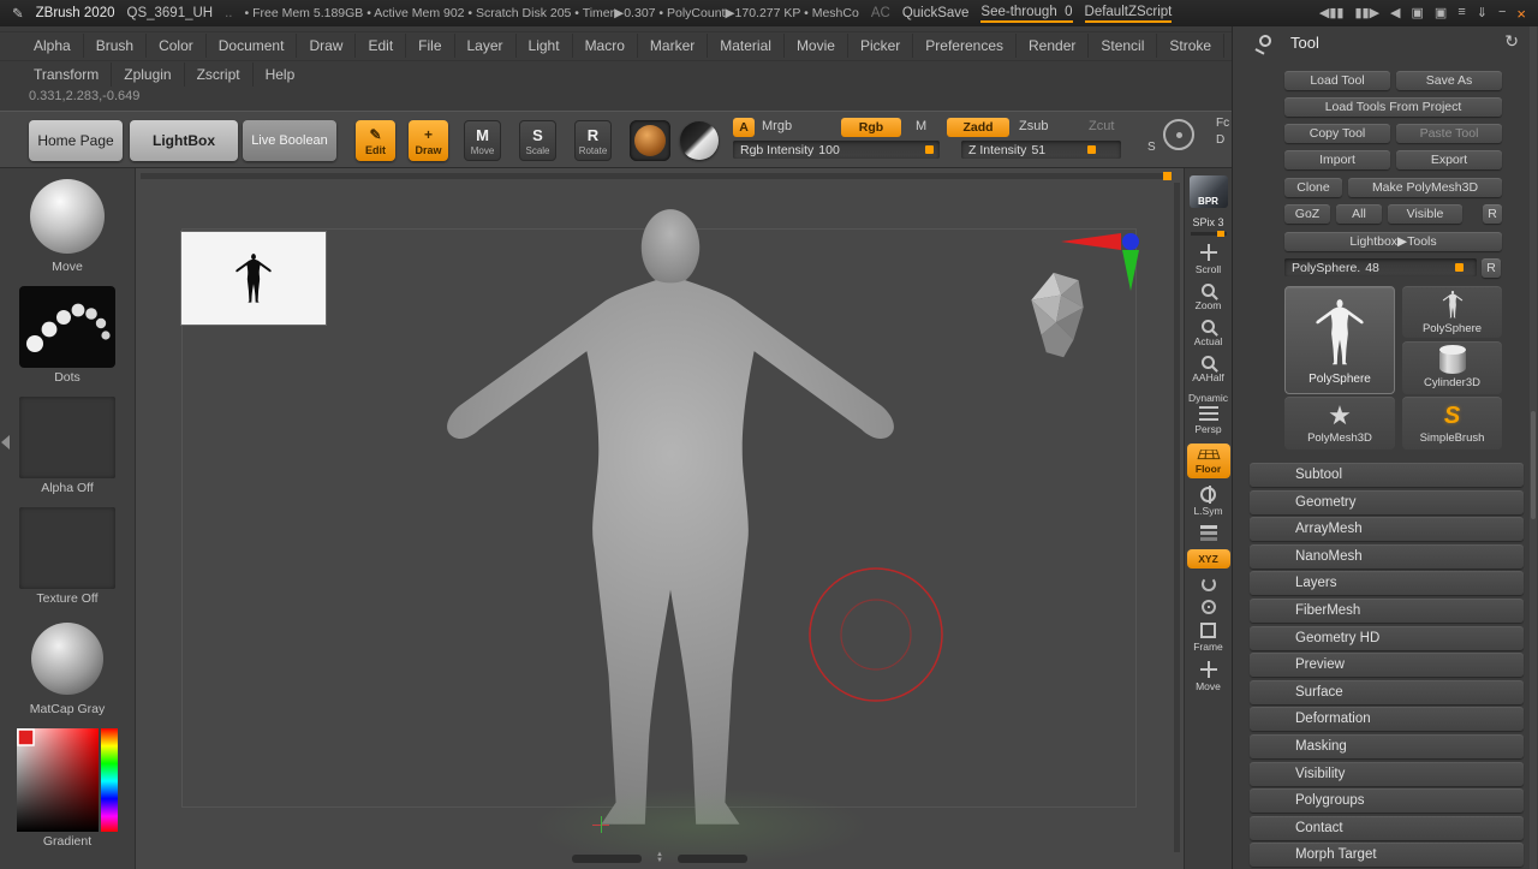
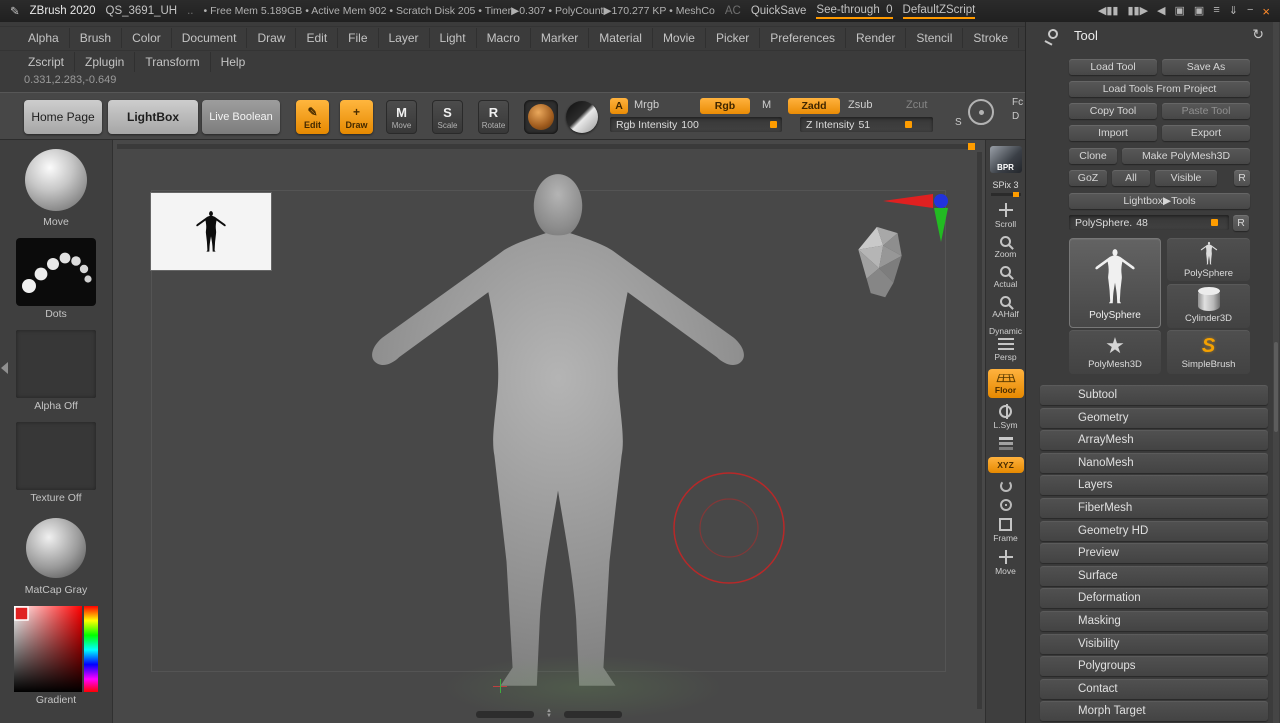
  ✎
  ZBrush 2020
  QS_3691_UH
  ..
  • Free Mem 5.189GB • Active Mem 902 • Scratch Disk 205 • Timer▶0.307 • PolyCount▶170.277 KP • MeshCo
  AC
  QuickSave
  See-through 0
  DefaultZScript
  ◀▮▮
  ▮▮▶
  ◀
  ▣
  ▣
  ≡
  ⇓
  −
  ×
  Alpha
  Brush
  Color
  Document
  Draw
  Edit
  File
  Layer
  Light
  Macro
  Marker
  Material
  Movie
  Picker
  Preferences
  Render
  Stencil
  Stroke
- Transform
+ Zscript
  Zplugin
- Zscript
+ Transform
  Help
  0.331,2.283,-0.649
  Home Page
  LightBox
  Live Boolean
  ✎
  Edit
  +
  Draw
  M
  Move
  S
  Scale
  R
  Rotate
  A
  Mrgb
  Rgb
  M
  Zadd
  Zsub
  Zcut
  Rgb Intensity
  100
  Z Intensity
  51
  S
  Fc
  D
  Move
  Dots
  Alpha Off
  Texture Off
  MatCap Gray
  Gradient
  BPR
  SPix 3
  Scroll
  Zoom
  Actual
  AAHalf
  Dynamic
  Persp
  Floor
  L.Sym
  XYZ
  Frame
  Move
  Tool
  ↻
  Load Tool
  Save As
  Load Tools From Project
  Copy Tool
  Paste Tool
  Import
  Export
  Clone
  Make PolyMesh3D
  GoZ
  All
  Visible
  R
  Lightbox▶Tools
  PolySphere.
  48
  R
  PolySphere
  PolySphere
  Cylinder3D
  ★
  PolyMesh3D
  S
  SimpleBrush
  Subtool
  Geometry
  ArrayMesh
  NanoMesh
  Layers
  FiberMesh
  Geometry HD
  Preview
  Surface
  Deformation
  Masking
  Visibility
  Polygroups
  Contact
  Morph Target
